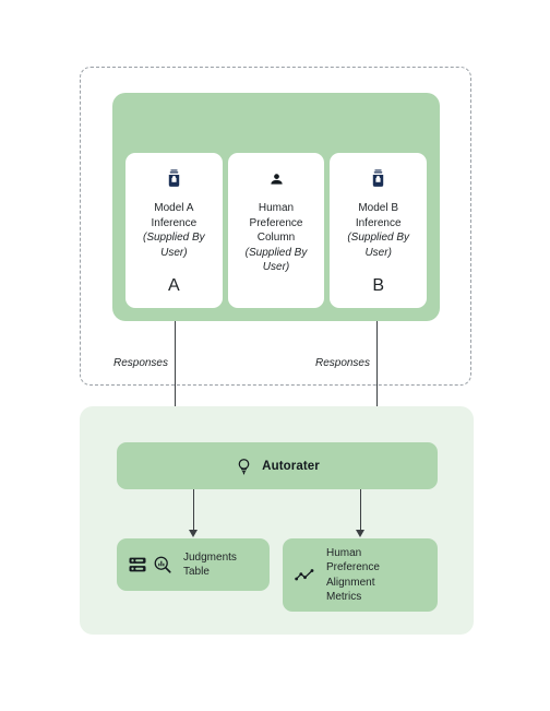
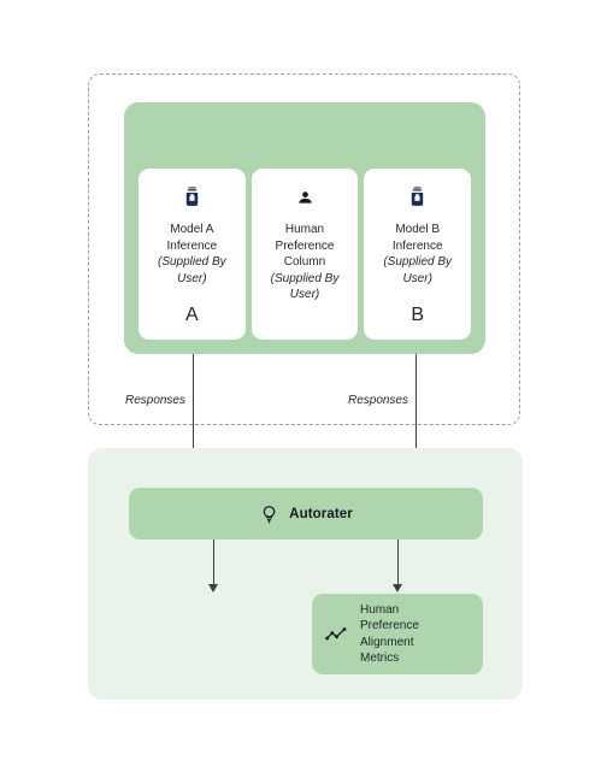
  Model A
  Inference
  (Supplied By User)
  A
  Human
  Preference
  Column
  (Supplied By User)
  Model B
  Inference
  (Supplied By User)
  B
  Responses
  Responses
  Autorater
- Judgments
- Table
  Human
  Preference
  Alignment
  Metrics
